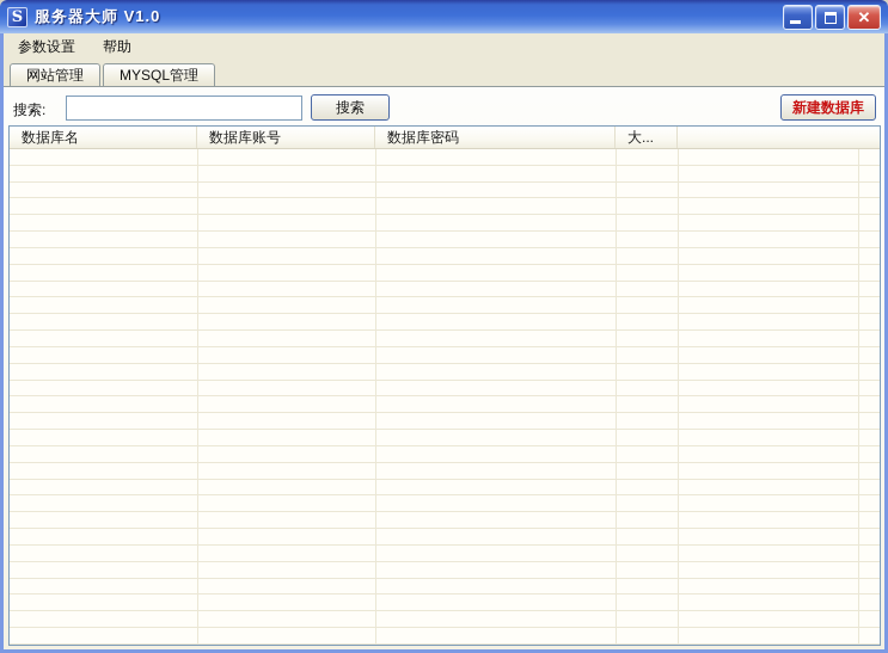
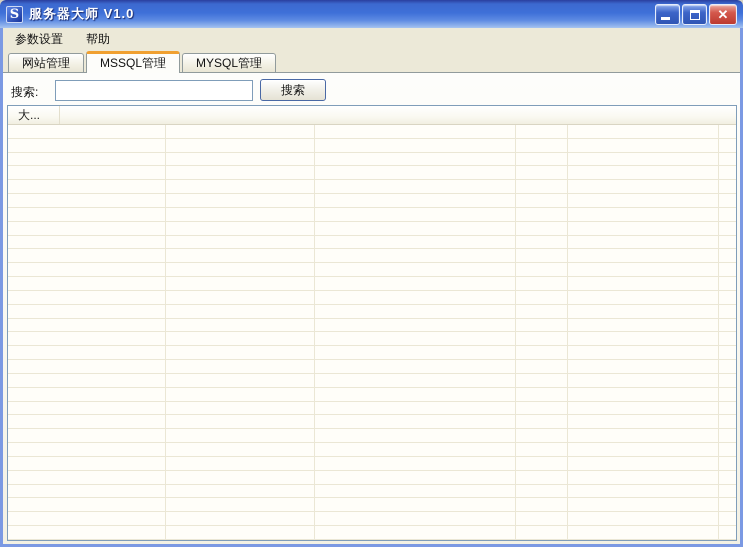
  S
  服务器大师 V1.0
  ✕
  参数设置
  帮助
  网站管理
+ MSSQL管理
  MYSQL管理
  搜索:
  搜索
- 新建数据库
- 数据库名
- 数据库账号
- 数据库密码
  大...
